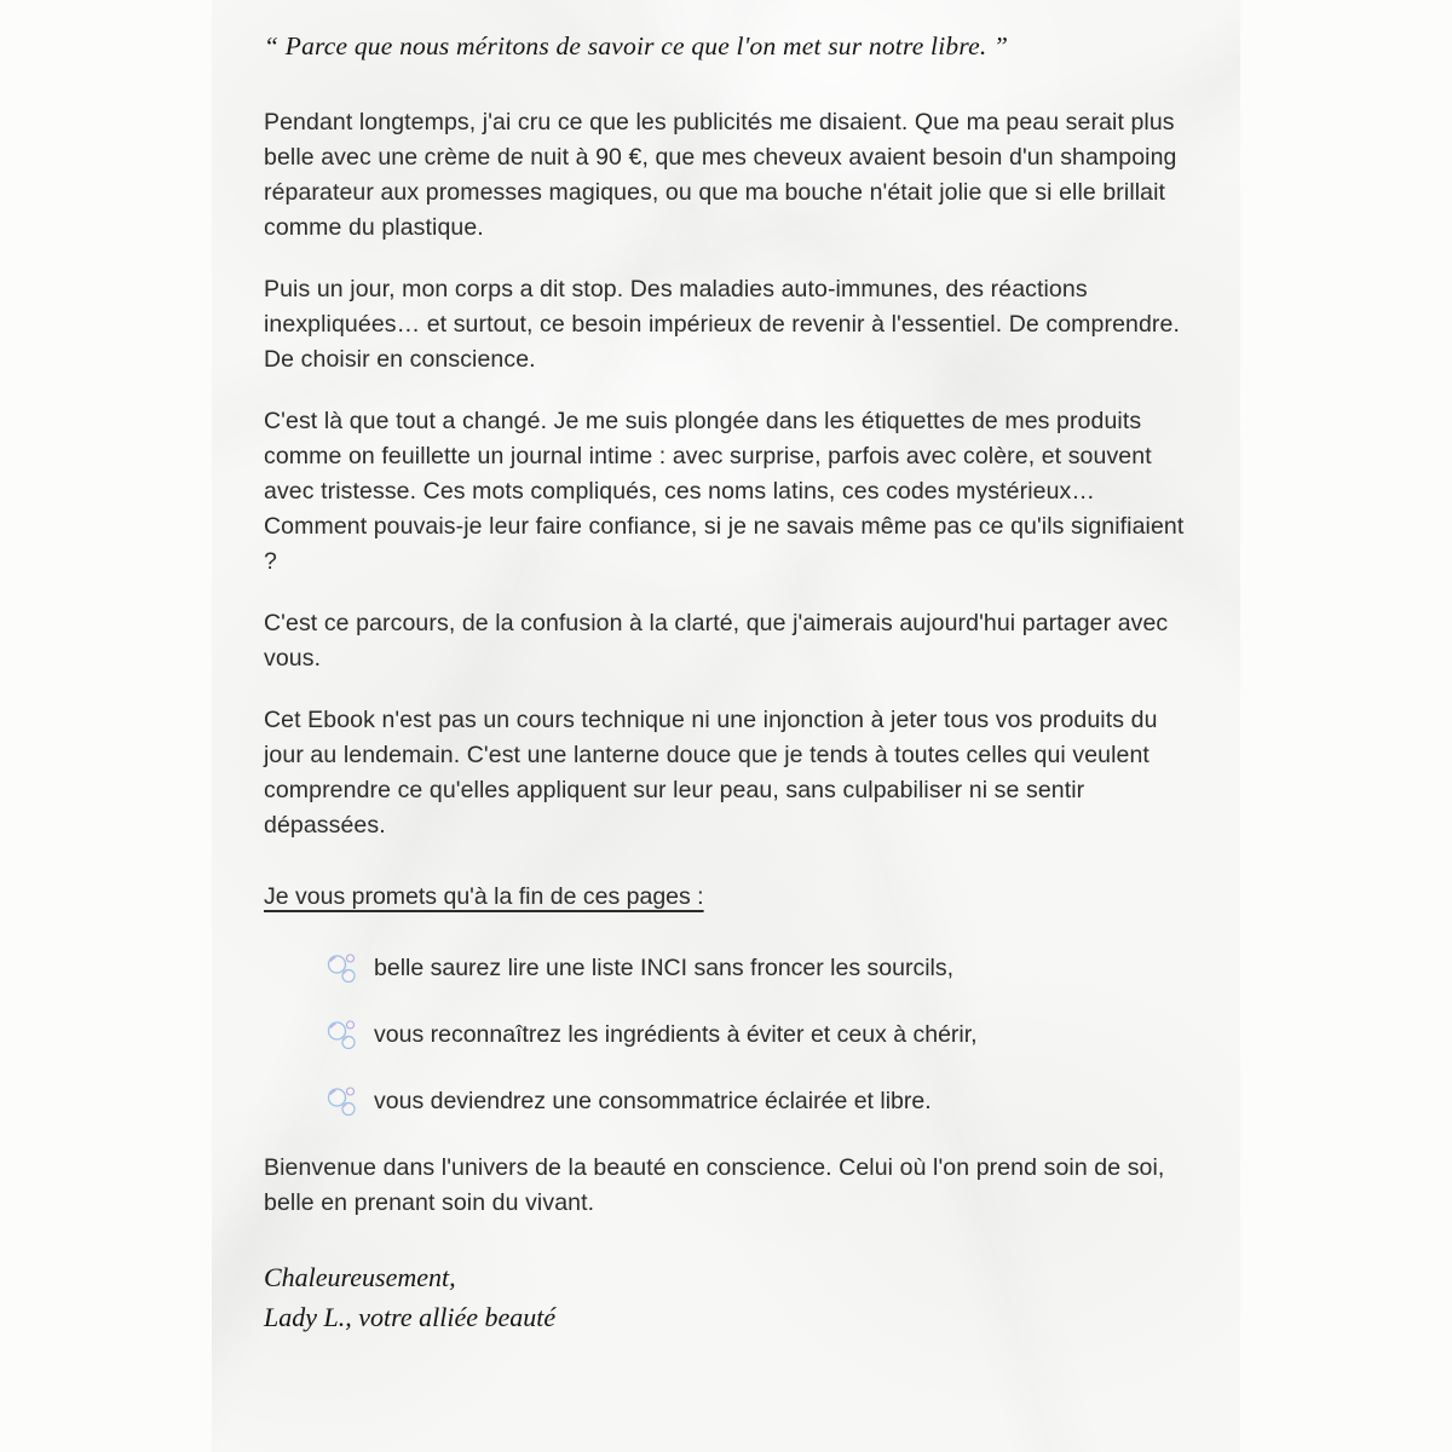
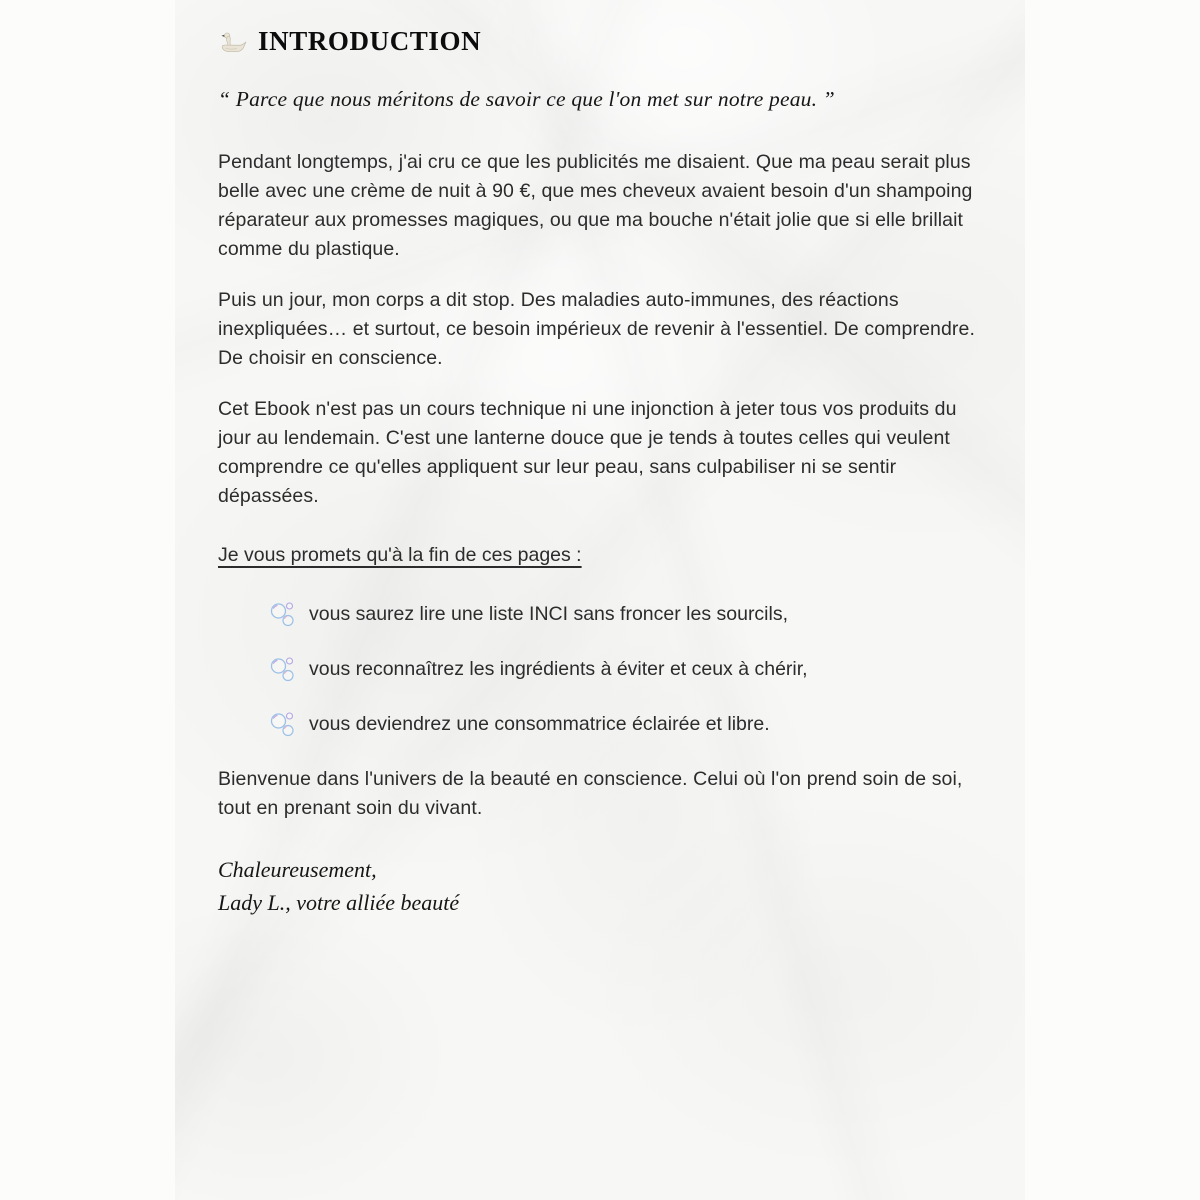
+ INTRODUCTION
- “ Parce que nous méritons de savoir ce que l'on met sur notre libre. ”
+ “ Parce que nous méritons de savoir ce que l'on met sur notre peau. ”
  Pendant longtemps, j'ai cru ce que les publicités me disaient. Que ma peau serait plus belle avec une crème de nuit à 90 €, que mes cheveux avaient besoin d'un shampoing réparateur aux promesses magiques, ou que ma bouche n'était jolie que si elle brillait comme du plastique.
  Puis un jour, mon corps a dit stop. Des maladies auto-immunes, des réactions inexpliquées… et surtout, ce besoin impérieux de revenir à l'essentiel. De comprendre. De choisir en conscience.
- C'est là que tout a changé. Je me suis plongée dans les étiquettes de mes produits comme on feuillette un journal intime : avec surprise, parfois avec colère, et souvent avec tristesse. Ces mots compliqués, ces noms latins, ces codes mystérieux… Comment pouvais-je leur faire confiance, si je ne savais même pas ce qu'ils signifiaient ?
- C'est ce parcours, de la confusion à la clarté, que j'aimerais aujourd'hui partager avec vous.
  Cet Ebook n'est pas un cours technique ni une injonction à jeter tous vos produits du jour au lendemain. C'est une lanterne douce que je tends à toutes celles qui veulent comprendre ce qu'elles appliquent sur leur peau, sans culpabiliser ni se sentir dépassées.
  Je vous promets qu'à la fin de ces pages :
- belle saurez lire une liste INCI sans froncer les sourcils,
+ vous saurez lire une liste INCI sans froncer les sourcils,
  vous reconnaîtrez les ingrédients à éviter et ceux à chérir,
  vous deviendrez une consommatrice éclairée et libre.
- Bienvenue dans l'univers de la beauté en conscience. Celui où l'on prend soin de soi, belle en prenant soin du vivant.
+ Bienvenue dans l'univers de la beauté en conscience. Celui où l'on prend soin de soi, tout en prenant soin du vivant.
  Chaleureusement,
  Lady L., votre alliée beauté
